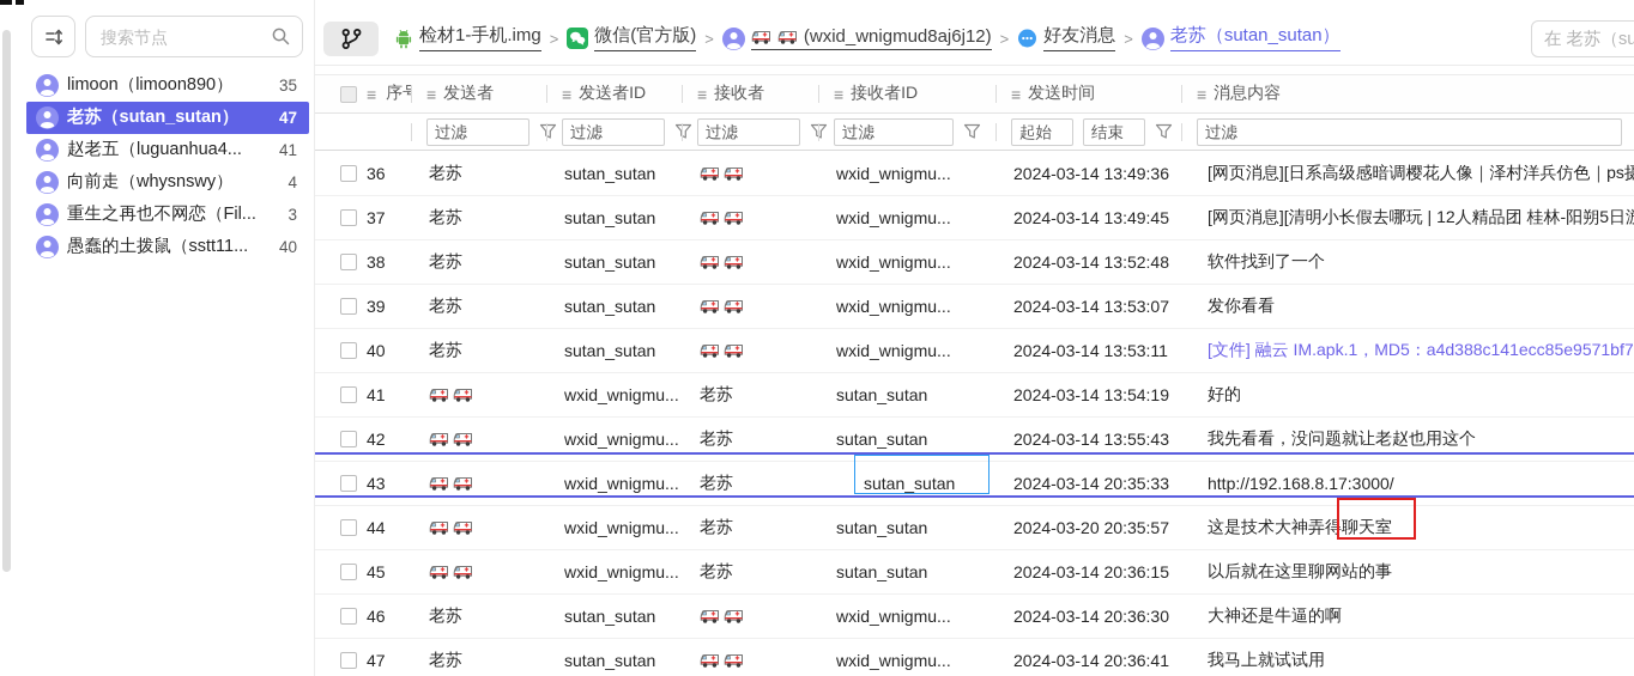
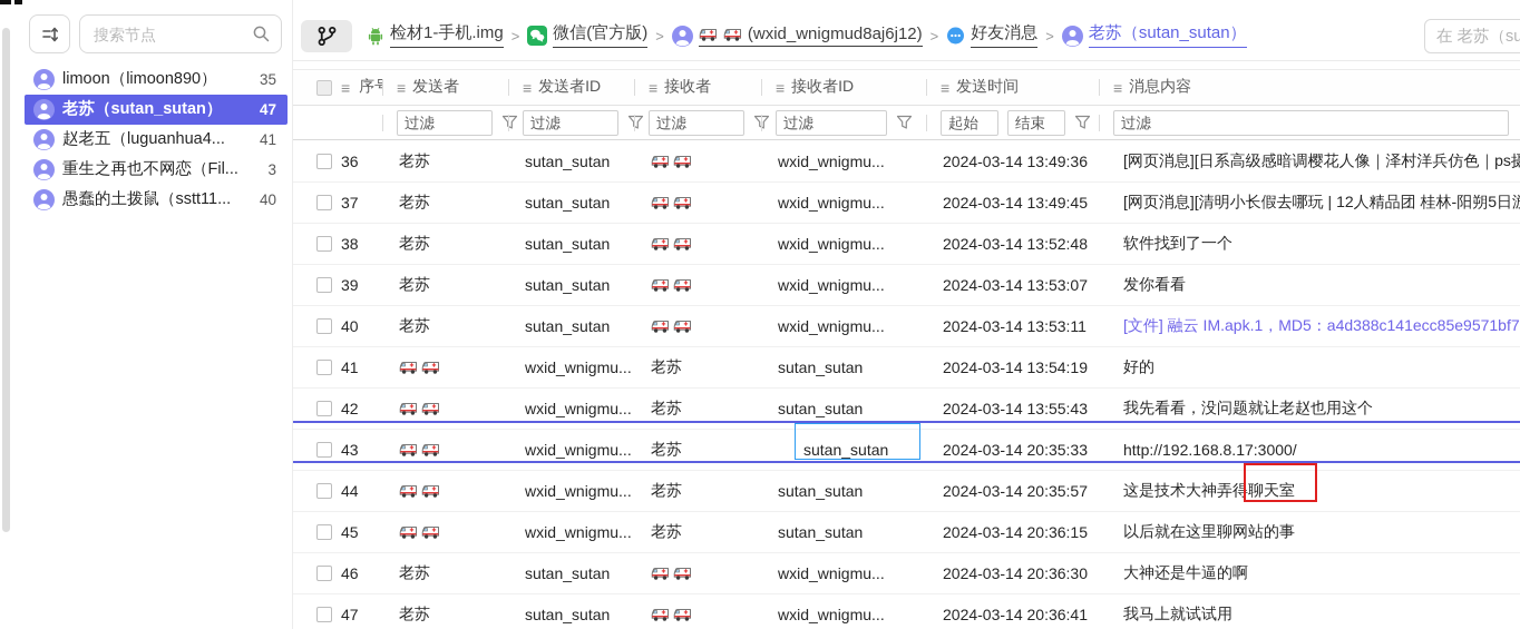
  搜索节点
  limoon（limoon890）
  35
  老苏（sutan_sutan）
  47
  赵老五（luguanhua4...
  41
- 向前走（whysnswy）
- 4
  重生之再也不网恋（Fil...
  3
  愚蠢的土拨鼠（sstt11...
  40
  检材1-手机.img
  >
  微信(官方版)
  >
  (wxid_wnigmud8aj6j12)
  >
  好友消息
  >
  老苏（sutan_sutan）
  在 老苏（su
  ≡
  ≡
  发送者
  ≡
  发送者ID
  ≡
  接收者
  ≡
  接收者ID
  ≡
  发送时间
  ≡
  消息内容
  过滤
  过滤
  过滤
  过滤
  起始
  结束
  过滤
  36
  老苏
  sutan_sutan
  wxid_wnigmu...
  2024-03-14 13:49:36
  [网页消息][日系高级感暗调樱花人像｜泽村洋兵仿色｜ps摄
  37
  老苏
  sutan_sutan
  wxid_wnigmu...
  2024-03-14 13:49:45
  [网页消息][清明小长假去哪玩 | 12人精品团 桂林-阳朔5日
  38
  老苏
  sutan_sutan
  wxid_wnigmu...
  2024-03-14 13:52:48
  软件找到了一个
  39
  老苏
  sutan_sutan
  wxid_wnigmu...
  2024-03-14 13:53:07
  发你看看
  40
  老苏
  sutan_sutan
  wxid_wnigmu...
  2024-03-14 13:53:11
  [文件] 融云 IM.apk.1，MD5：a4d388c141ecc85e9571bf7
  41
  wxid_wnigmu...
  老苏
  sutan_sutan
  2024-03-14 13:54:19
  好的
  42
  wxid_wnigmu...
  老苏
  sutan_sutan
  2024-03-14 13:55:43
  我先看看，没问题就让老赵也用这个
  43
  wxid_wnigmu...
  老苏
  sutan_sutan
  2024-03-14 20:35:33
  http://192.168.8.17:3000/
  44
  wxid_wnigmu...
  老苏
  sutan_sutan
- 2024-03-20 20:35:57
+ 2024-03-14 20:35:57
  这是技术大神弄得聊天室
  45
  wxid_wnigmu...
  老苏
  sutan_sutan
  2024-03-14 20:36:15
  以后就在这里聊网站的事
  46
  老苏
  sutan_sutan
  wxid_wnigmu...
  2024-03-14 20:36:30
  大神还是牛逼的啊
  47
  老苏
  sutan_sutan
  wxid_wnigmu...
  2024-03-14 20:36:41
  我马上就试试用
